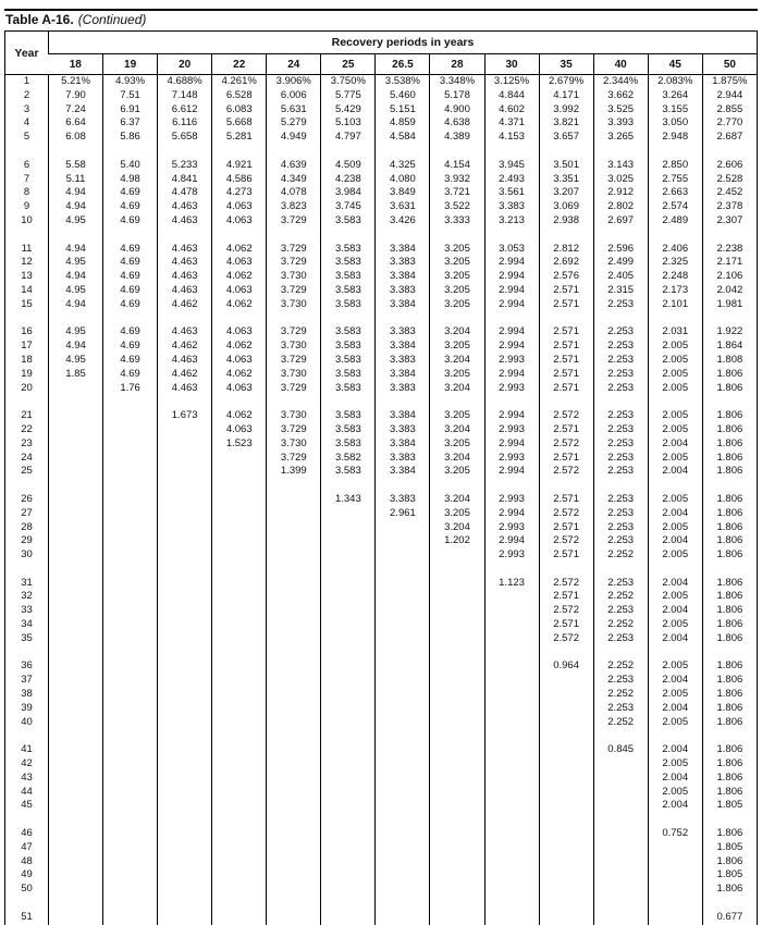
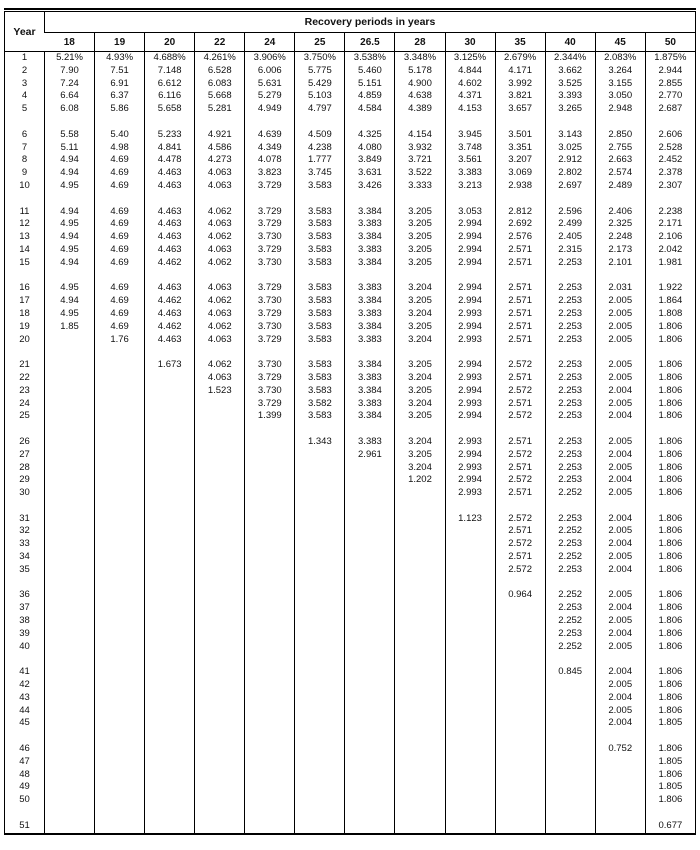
- Table A-16. (Continued)
  Year	Recovery periods in years
  18	19	20	22	24	25	26.5	28	30	35	40	45	50
  1	5.21%	4.93%	4.688%	4.261%	3.906%	3.750%	3.538%	3.348%	3.125%	2.679%	2.344%	2.083%	1.875%
  2	7.90	7.51	7.148	6.528	6.006	5.775	5.460	5.178	4.844	4.171	3.662	3.264	2.944
  3	7.24	6.91	6.612	6.083	5.631	5.429	5.151	4.900	4.602	3.992	3.525	3.155	2.855
  4	6.64	6.37	6.116	5.668	5.279	5.103	4.859	4.638	4.371	3.821	3.393	3.050	2.770
  5	6.08	5.86	5.658	5.281	4.949	4.797	4.584	4.389	4.153	3.657	3.265	2.948	2.687
  6	5.58	5.40	5.233	4.921	4.639	4.509	4.325	4.154	3.945	3.501	3.143	2.850	2.606
- 7	5.11	4.98	4.841	4.586	4.349	4.238	4.080	3.932	2.493	3.351	3.025	2.755	2.528
+ 7	5.11	4.98	4.841	4.586	4.349	4.238	4.080	3.932	3.748	3.351	3.025	2.755	2.528
- 8	4.94	4.69	4.478	4.273	4.078	3.984	3.849	3.721	3.561	3.207	2.912	2.663	2.452
+ 8	4.94	4.69	4.478	4.273	4.078	1.777	3.849	3.721	3.561	3.207	2.912	2.663	2.452
  9	4.94	4.69	4.463	4.063	3.823	3.745	3.631	3.522	3.383	3.069	2.802	2.574	2.378
  10	4.95	4.69	4.463	4.063	3.729	3.583	3.426	3.333	3.213	2.938	2.697	2.489	2.307
  11	4.94	4.69	4.463	4.062	3.729	3.583	3.384	3.205	3.053	2.812	2.596	2.406	2.238
  12	4.95	4.69	4.463	4.063	3.729	3.583	3.383	3.205	2.994	2.692	2.499	2.325	2.171
  13	4.94	4.69	4.463	4.062	3.730	3.583	3.384	3.205	2.994	2.576	2.405	2.248	2.106
  14	4.95	4.69	4.463	4.063	3.729	3.583	3.383	3.205	2.994	2.571	2.315	2.173	2.042
  15	4.94	4.69	4.462	4.062	3.730	3.583	3.384	3.205	2.994	2.571	2.253	2.101	1.981
  16	4.95	4.69	4.463	4.063	3.729	3.583	3.383	3.204	2.994	2.571	2.253	2.031	1.922
  17	4.94	4.69	4.462	4.062	3.730	3.583	3.384	3.205	2.994	2.571	2.253	2.005	1.864
  18	4.95	4.69	4.463	4.063	3.729	3.583	3.383	3.204	2.993	2.571	2.253	2.005	1.808
  19	1.85	4.69	4.462	4.062	3.730	3.583	3.384	3.205	2.994	2.571	2.253	2.005	1.806
  20		1.76	4.463	4.063	3.729	3.583	3.383	3.204	2.993	2.571	2.253	2.005	1.806
  21			1.673	4.062	3.730	3.583	3.384	3.205	2.994	2.572	2.253	2.005	1.806
  22				4.063	3.729	3.583	3.383	3.204	2.993	2.571	2.253	2.005	1.806
  23				1.523	3.730	3.583	3.384	3.205	2.994	2.572	2.253	2.004	1.806
  24					3.729	3.582	3.383	3.204	2.993	2.571	2.253	2.005	1.806
  25					1.399	3.583	3.384	3.205	2.994	2.572	2.253	2.004	1.806
  26						1.343	3.383	3.204	2.993	2.571	2.253	2.005	1.806
  27							2.961	3.205	2.994	2.572	2.253	2.004	1.806
  28								3.204	2.993	2.571	2.253	2.005	1.806
  29								1.202	2.994	2.572	2.253	2.004	1.806
  30									2.993	2.571	2.252	2.005	1.806
  31									1.123	2.572	2.253	2.004	1.806
  32										2.571	2.252	2.005	1.806
  33										2.572	2.253	2.004	1.806
  34										2.571	2.252	2.005	1.806
  35										2.572	2.253	2.004	1.806
  36										0.964	2.252	2.005	1.806
  37											2.253	2.004	1.806
  38											2.252	2.005	1.806
  39											2.253	2.004	1.806
  40											2.252	2.005	1.806
  41											0.845	2.004	1.806
  42												2.005	1.806
  43												2.004	1.806
  44												2.005	1.806
  45												2.004	1.805
  46												0.752	1.806
  47													1.805
  48													1.806
  49													1.805
  50													1.806
  51													0.677
